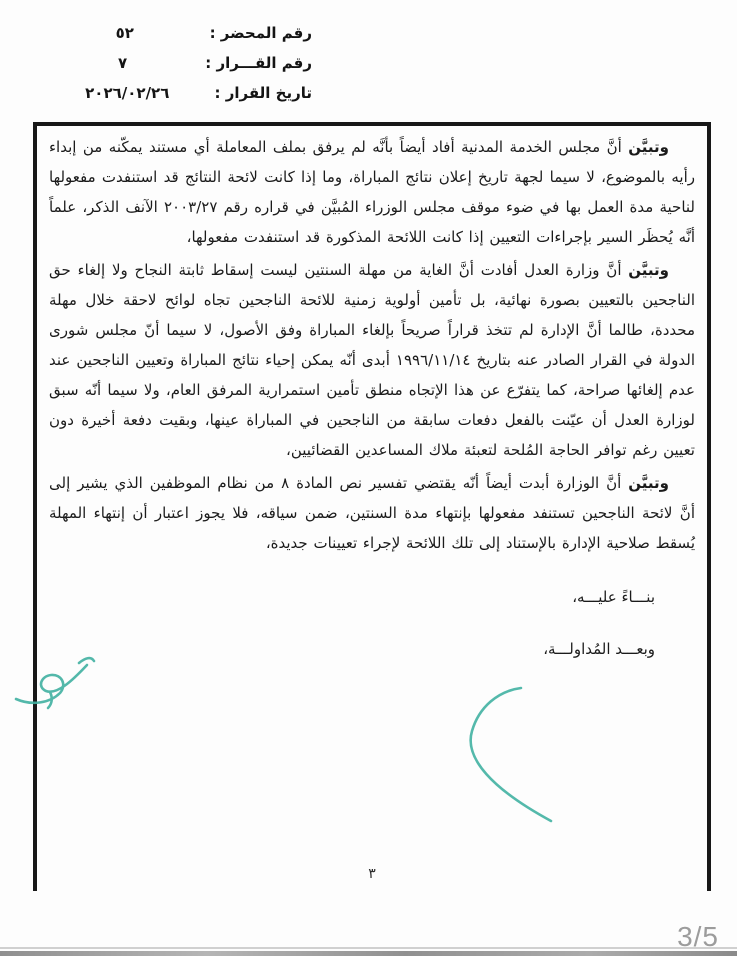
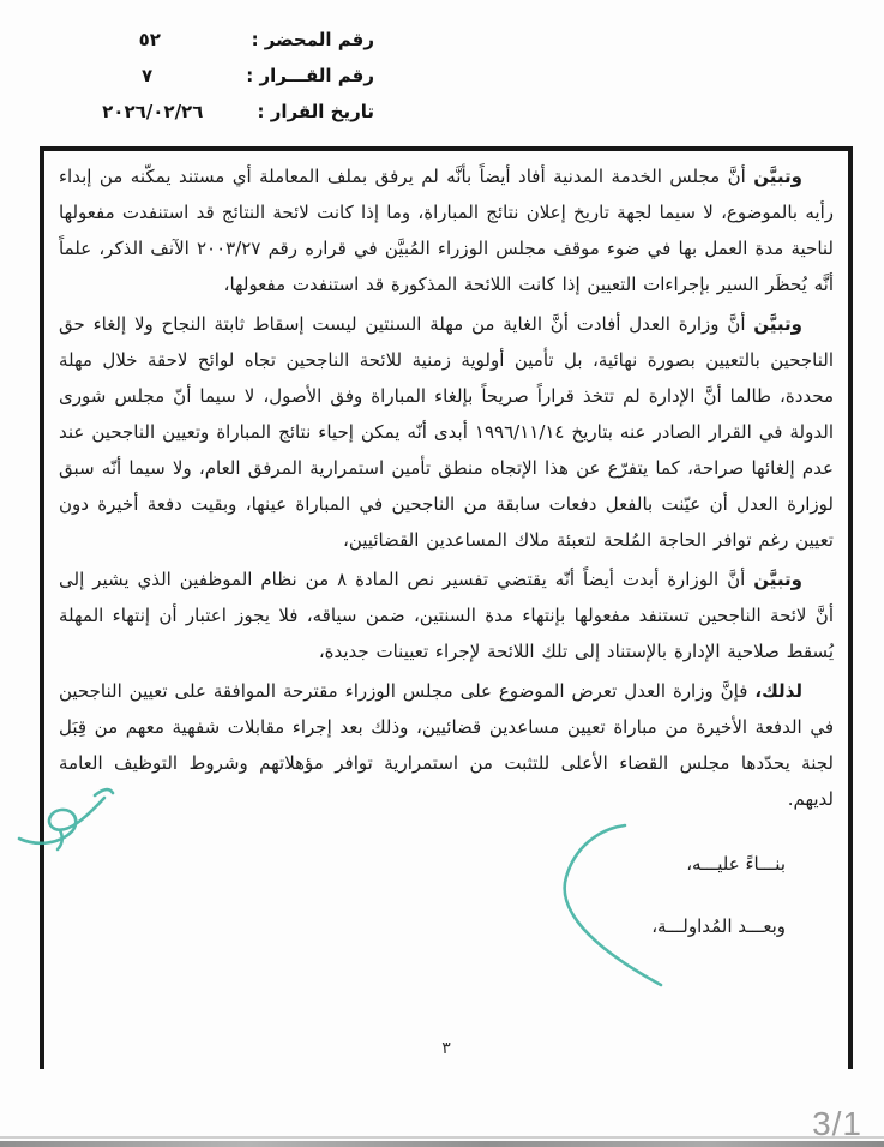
  رقم المحضر :
  ٥٢
  رقم القـــرار :
  ٧
  تاريخ القرار :
  ٢٠٢٦/٠٢/٢٦
  وتبيَّن أنَّ مجلس الخدمة المدنية أفاد أيضاً بأنَّه لم يرفق بملف المعاملة أي مستند يمكّنه من إبداء رأيه بالموضوع، لا سيما لجهة تاريخ إعلان نتائج المباراة، وما إذا كانت لائحة النتائج قد استنفدت مفعولها لناحية مدة العمل بها في ضوء موقف مجلس الوزراء المُبيَّن في قراره رقم ٢٠٠٣/٢٧ الآنف الذكر، علماً أنَّه يُحظَر السير بإجراءات التعيين إذا كانت اللائحة المذكورة قد استنفدت مفعولها،
  وتبيَّن أنَّ وزارة العدل أفادت أنَّ الغاية من مهلة السنتين ليست إسقاط ثابتة النجاح ولا إلغاء حق الناجحين بالتعيين بصورة نهائية، بل تأمين أولوية زمنية للائحة الناجحين تجاه لوائح لاحقة خلال مهلة محددة، طالما أنَّ الإدارة لم تتخذ قراراً صريحاً بإلغاء المباراة وفق الأصول، لا سيما أنّ مجلس شورى الدولة في القرار الصادر عنه بتاريخ ١٩٩٦/١١/١٤ أبدى أنّه يمكن إحياء نتائج المباراة وتعيين الناجحين عند عدم إلغائها صراحة، كما يتفرّع عن هذا الإتجاه منطق تأمين استمرارية المرفق العام، ولا سيما أنّه سبق لوزارة العدل أن عيّنت بالفعل دفعات سابقة من الناجحين في المباراة عينها، وبقيت دفعة أخيرة دون تعيين رغم توافر الحاجة المُلحة لتعبئة ملاك المساعدين القضائيين،
  وتبيَّن أنَّ الوزارة أبدت أيضاً أنّه يقتضي تفسير نص المادة ٨ من نظام الموظفين الذي يشير إلى أنَّ لائحة الناجحين تستنفد مفعولها بإنتهاء مدة السنتين، ضمن سياقه، فلا يجوز اعتبار أن إنتهاء المهلة يُسقط صلاحية الإدارة بالإستناد إلى تلك اللائحة لإجراء تعيينات جديدة،
+ لذلك، فإنَّ وزارة العدل تعرض الموضوع على مجلس الوزراء مقترحة الموافقة على تعيين الناجحين في الدفعة الأخيرة من مباراة تعيين مساعدين قضائيين، وذلك بعد إجراء مقابلات شفهية معهم من قِبَل لجنة يحدّدها مجلس القضاء الأعلى للتثبت من استمرارية توافر مؤهلاتهم وشروط التوظيف العامة لديهم.
  بنـــاءً عليـــه،
  وبعـــد المُداولـــة،
  ٣
- 3/5
+ 3/1
